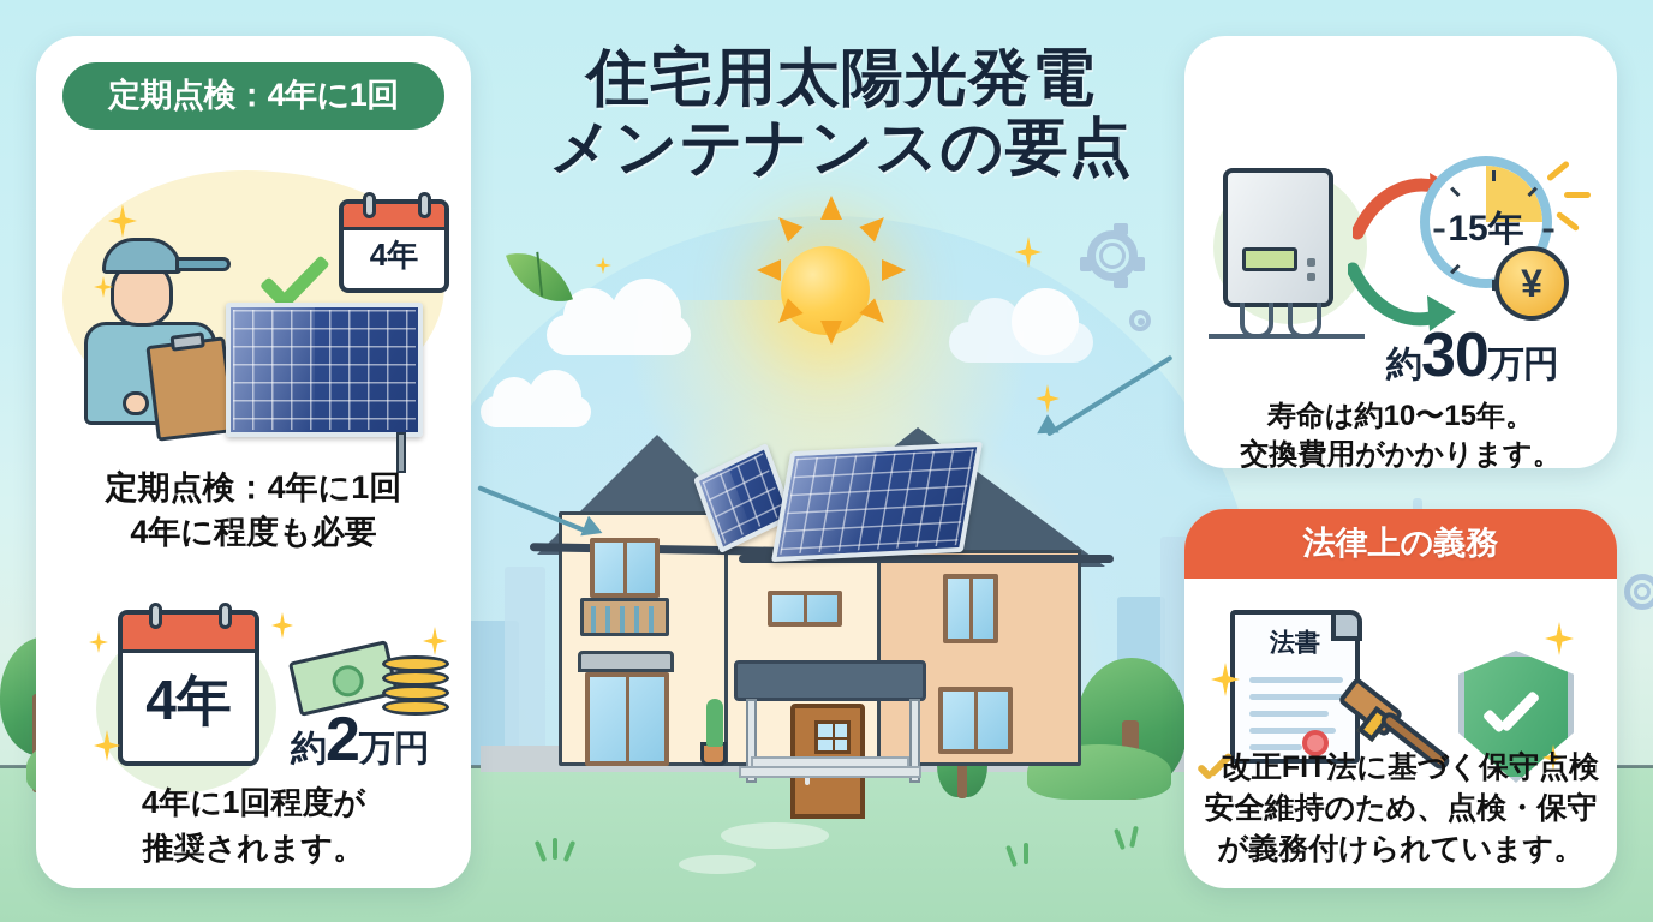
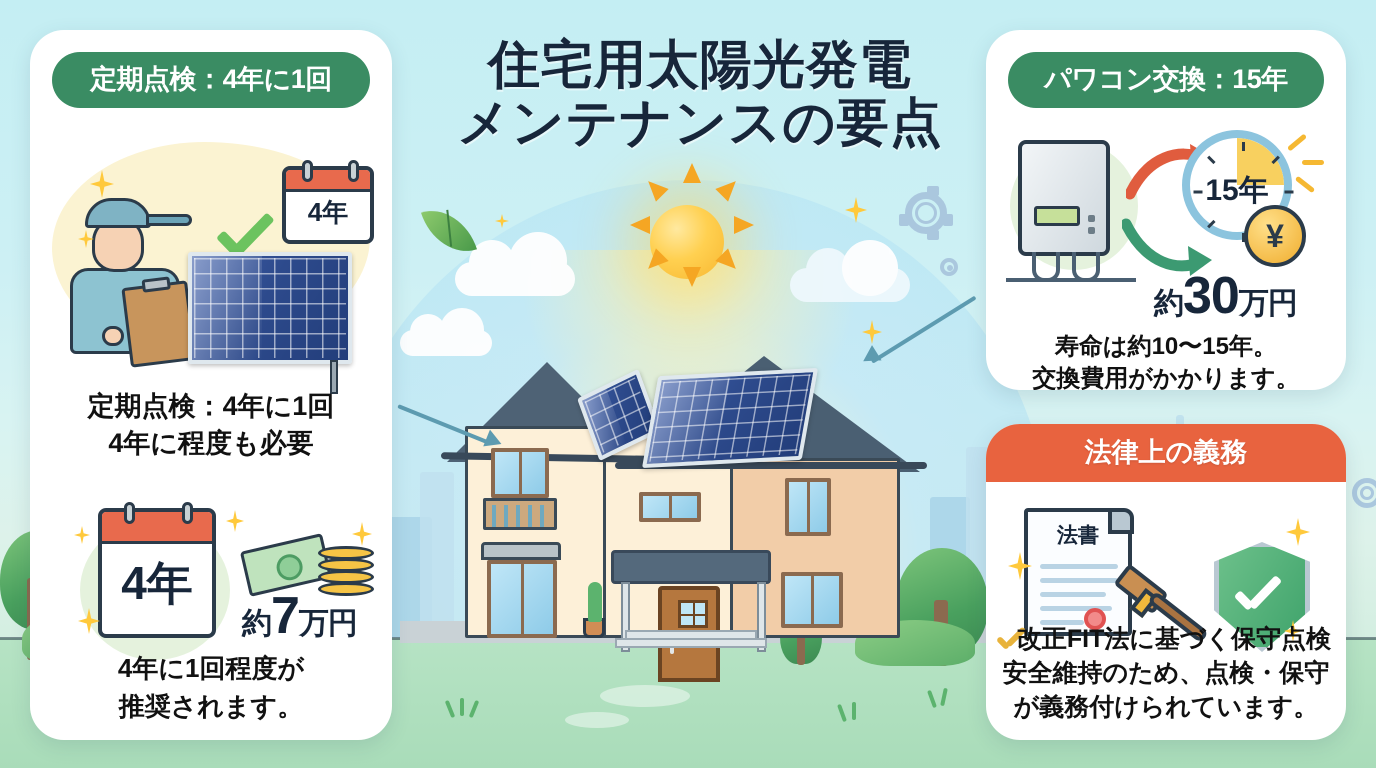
  住宅用太陽光発電
  メンテナンスの要点
  定期点検：4年に1回
  4年
  定期点検：4年に1回
  4年に程度も必要
  4年
- 約2万円
+ 約7万円
  4年に1回程度が
  推奨されます。
+ パワコン交換：15年
  15年
  ¥
  約30万円
  寿命は約10〜15年。
  交換費用がかかります。
  法律上の義務
  法書
  改正FIT法に基づく保守点検
  安全維持のため、点検・保守
  が義務付けられています。
